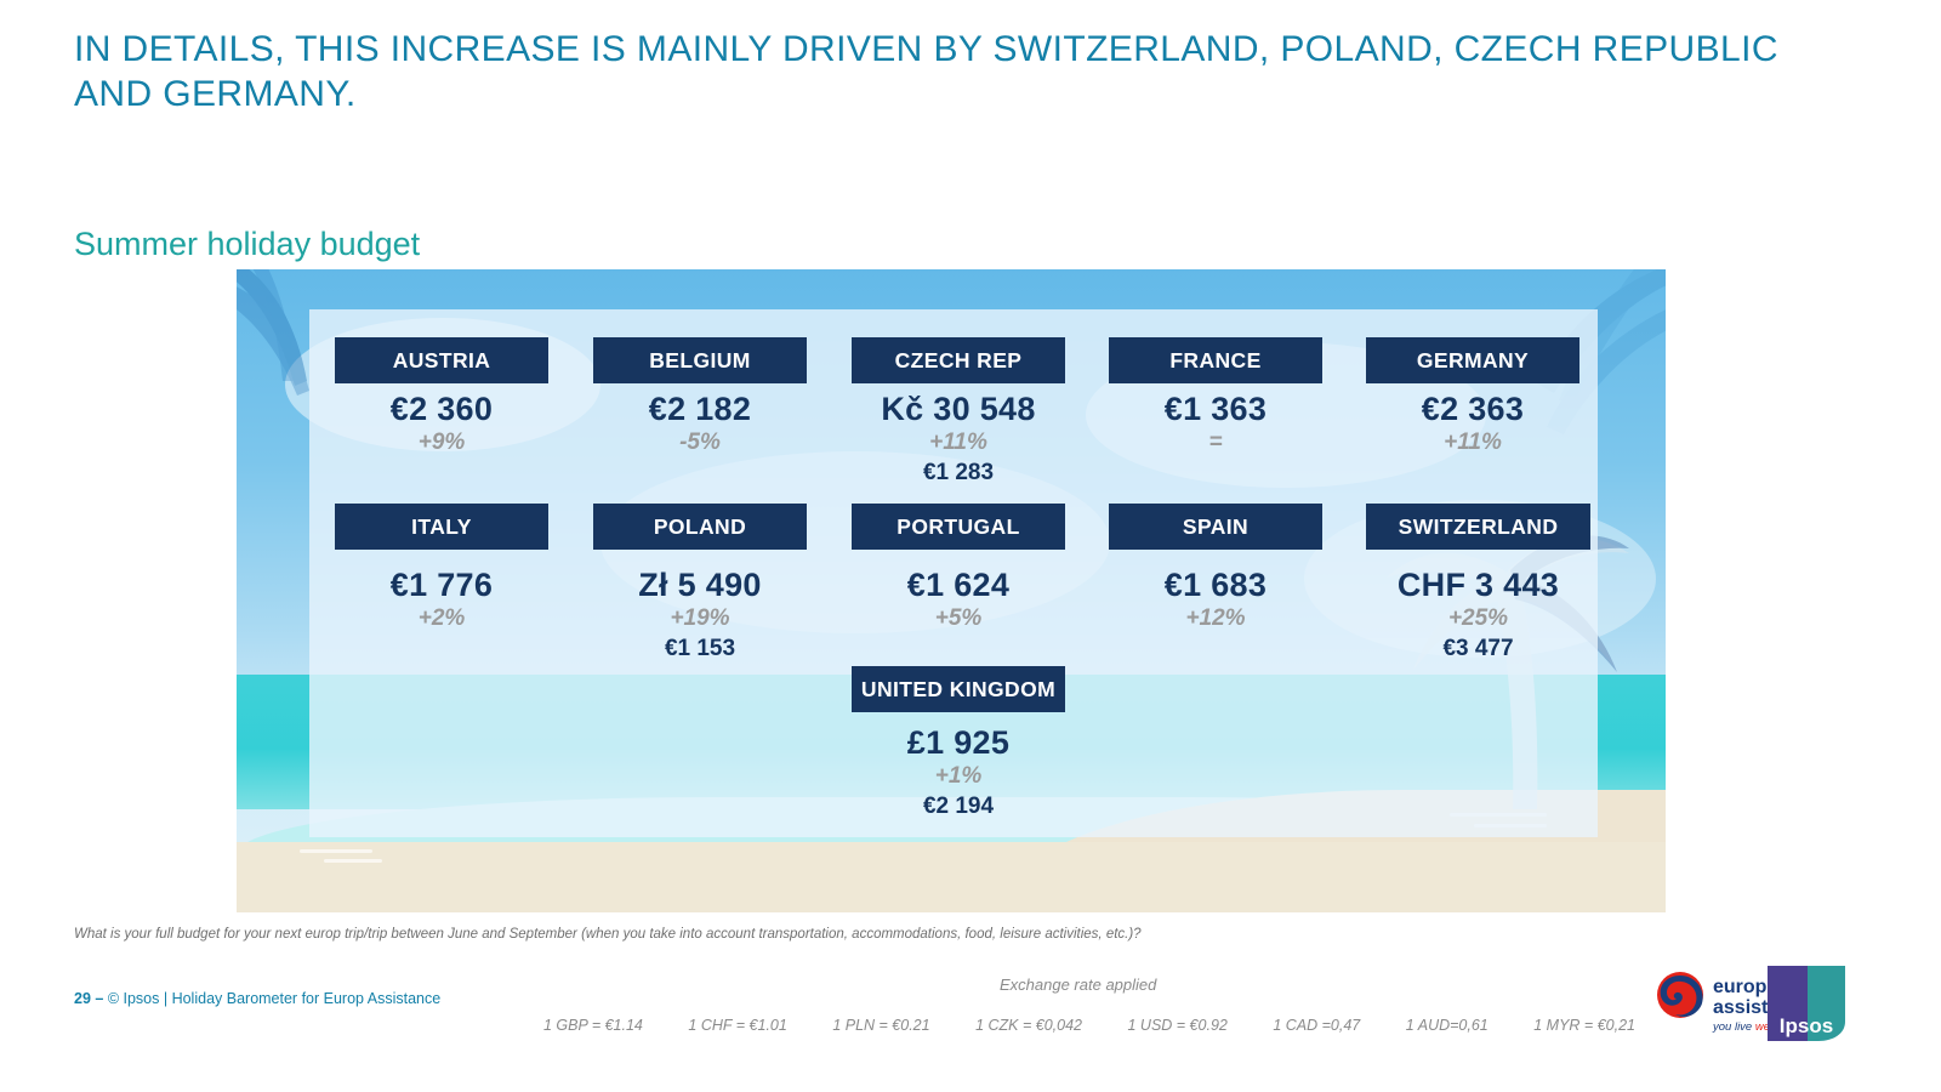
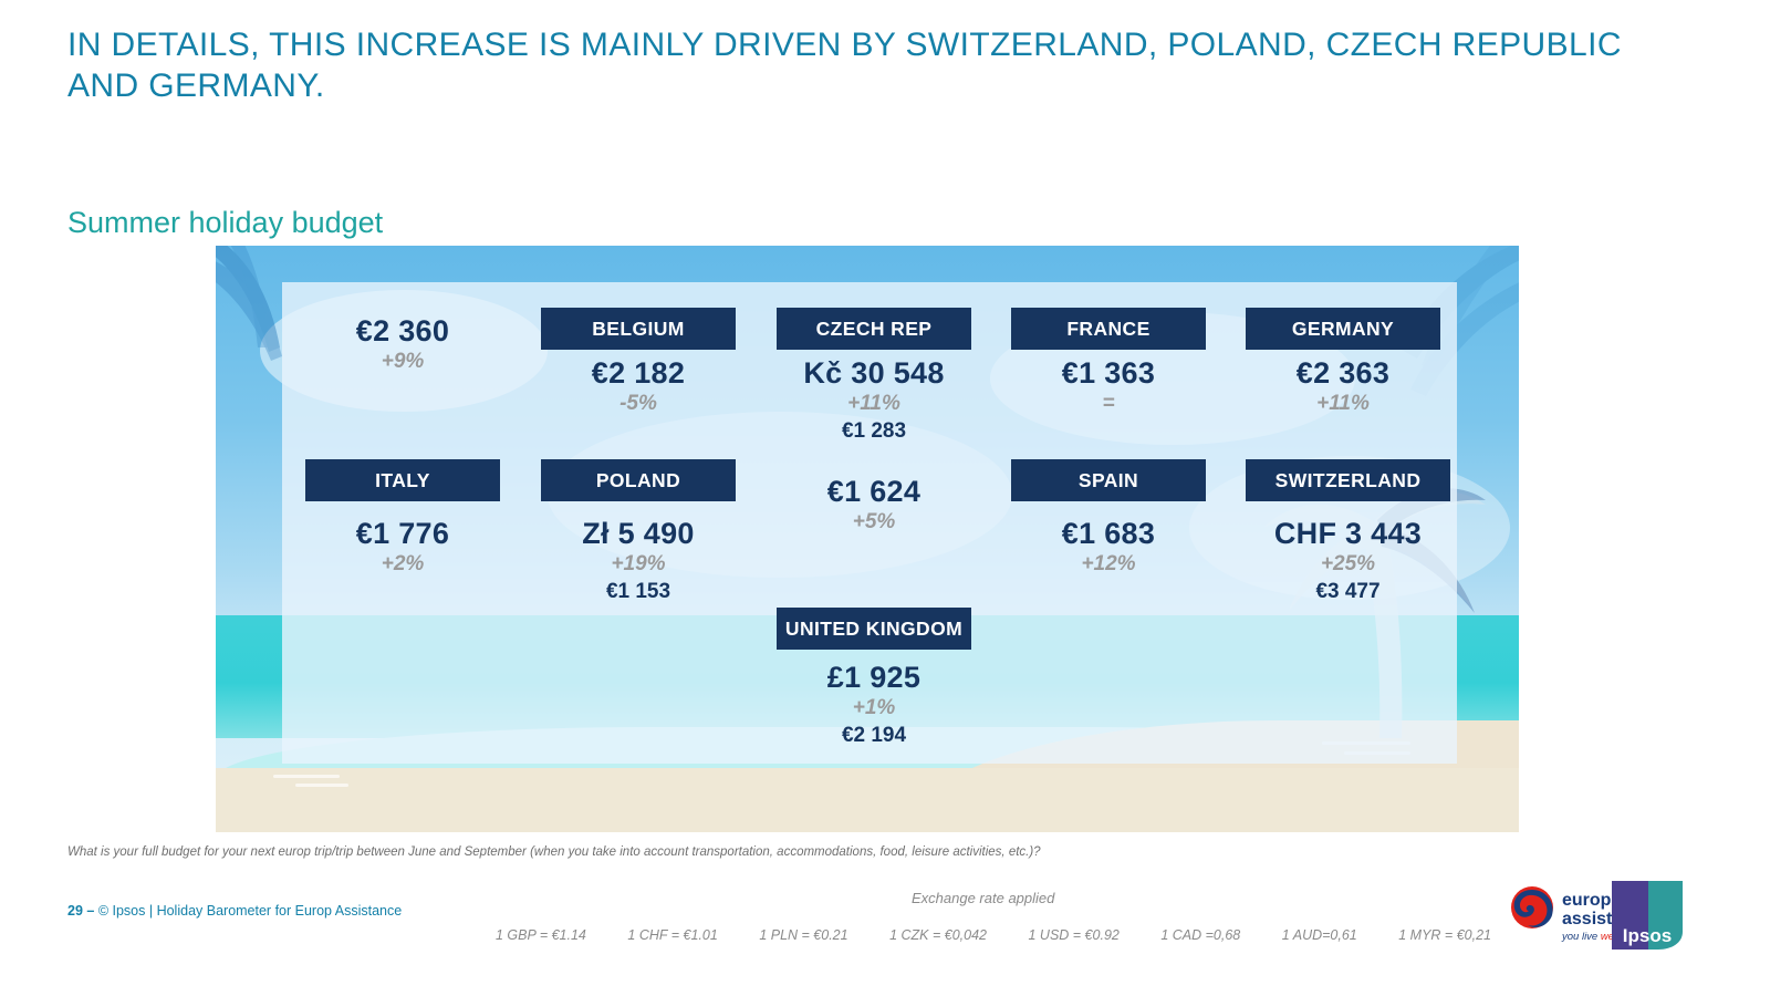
  IN DETAILS, THIS INCREASE IS MAINLY DRIVEN BY SWITZERLAND, POLAND, CZECH REPUBLIC AND GERMANY.
  Summer holiday budget
- AUSTRIA
  €2 360
  +9%
  BELGIUM
  €2 182
  -5%
  CZECH REP
  Kč 30 548
  +11%
  €1 283
  FRANCE
  €1 363
  =
  GERMANY
  €2 363
  +11%
  ITALY
  €1 776
  +2%
  POLAND
  Zł 5 490
  +19%
  €1 153
- PORTUGAL
  €1 624
  +5%
  SPAIN
  €1 683
  +12%
  SWITZERLAND
  CHF 3 443
  +25%
  €3 477
  UNITED KINGDOM
  £1 925
  +1%
  €2 194
  What is your full budget for your next europ trip/trip between June and September (when you take into account transportation, accommodations, food, leisure activities, etc.)?
  29 – © Ipsos | Holiday Barometer for Europ Assistance
  Exchange rate applied
  1 GBP = €1.14
  1 CHF = €1.01
  1 PLN = €0.21
  1 CZK = €0,042
  1 USD = €0.92
- 1 CAD =0,47
+ 1 CAD =0,68
  1 AUD=0,61
  1 MYR = €0,21
  europ
  Ipsos
